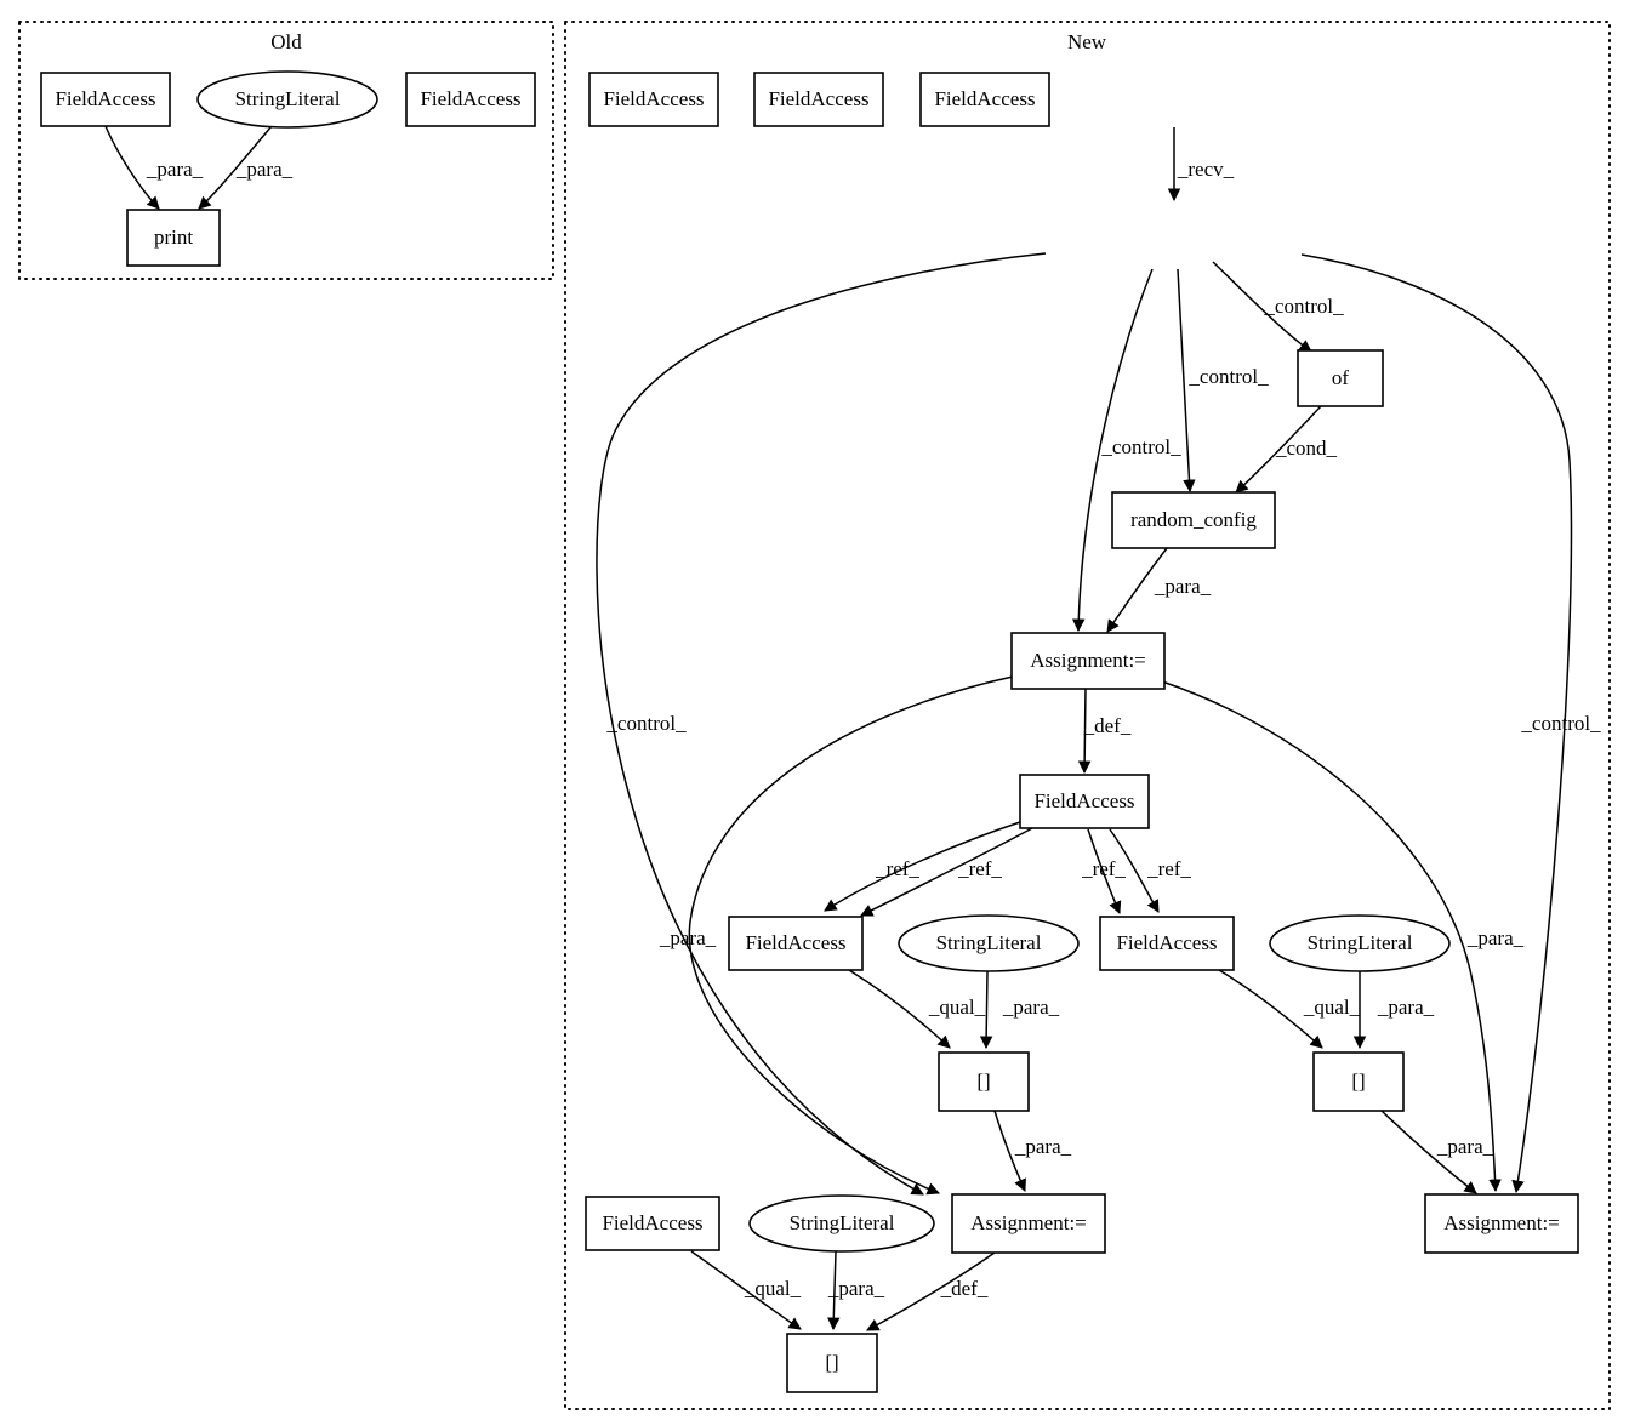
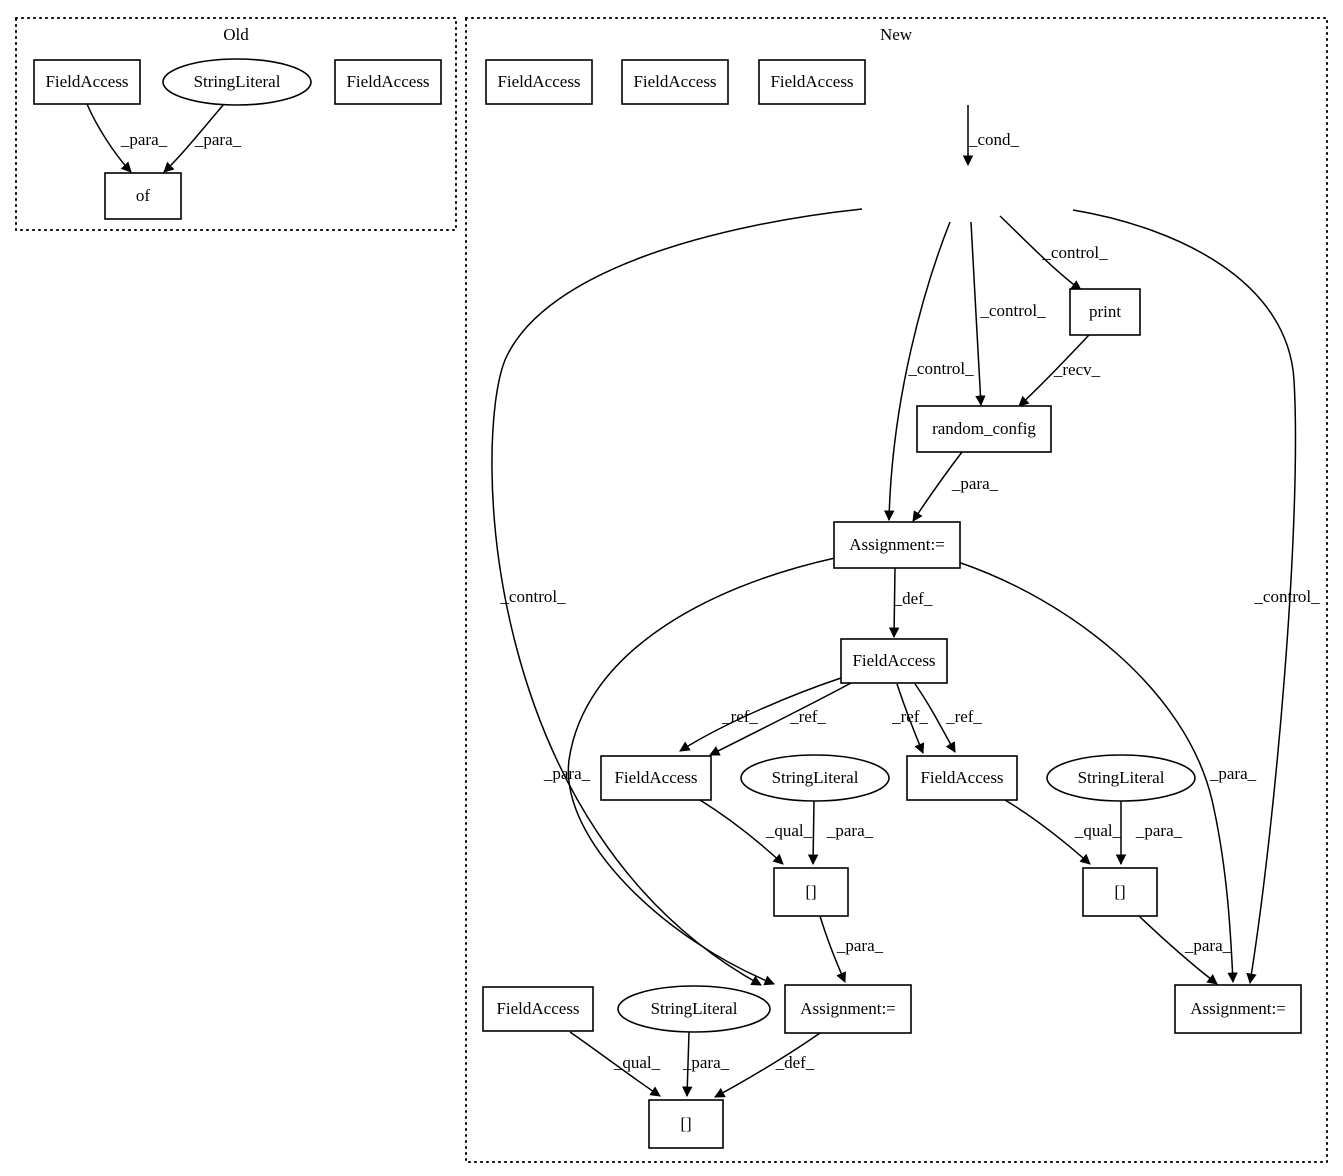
  Old
  New
  _para_
  _para_
- _recv_
+ _cond_
  _control_
  _control_
- _cond_
+ _recv_
  _control_
  _para_
  _def_
  _ref_
  _ref_
  _ref_
  _ref_
  _qual_
  _para_
  _qual_
  _para_
  _para_
  _para_
  _control_
  _para_
  _control_
  _para_
  _qual_
  _para_
  _def_
  FieldAccess
  StringLiteral
  FieldAccess
- print
+ of
  FieldAccess
  FieldAccess
  FieldAccess
- of
+ print
  random_config
  Assignment:=
  FieldAccess
  FieldAccess
  StringLiteral
  FieldAccess
  StringLiteral
  []
  []
  FieldAccess
  StringLiteral
  Assignment:=
  Assignment:=
  []
